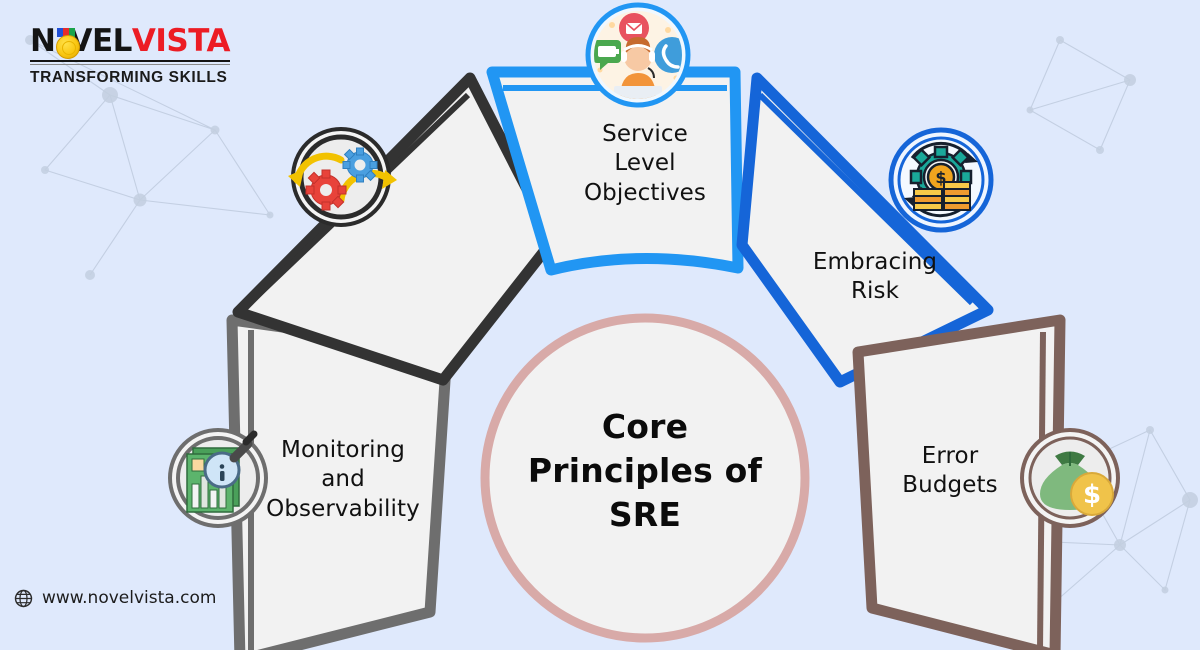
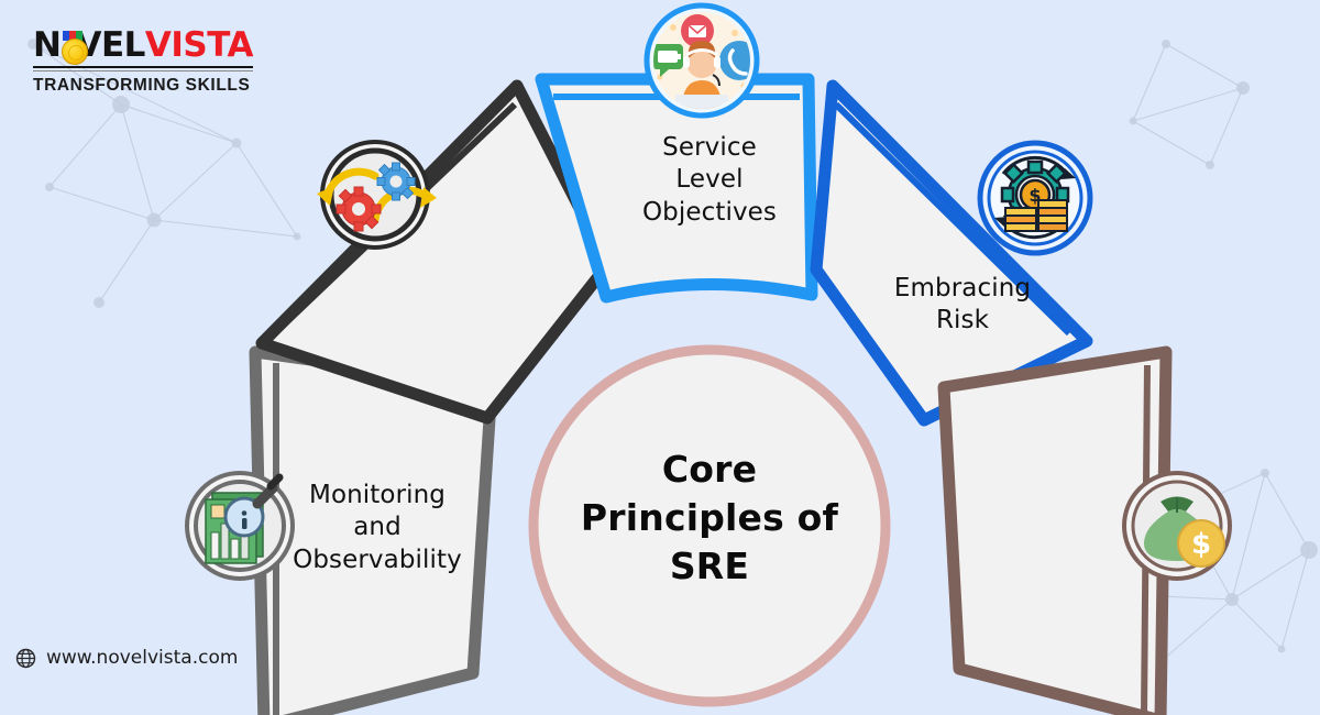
  $
  $
  Core
  Principles of
  SRE
  Service
  Level
  Objectives
  Embracing
  Risk
  Monitoring
  and
  Observability
- Error
- Budgets
  N
  VEL
  VISTA
  TRANSFORMING SKILLS
  www.novelvista.com
